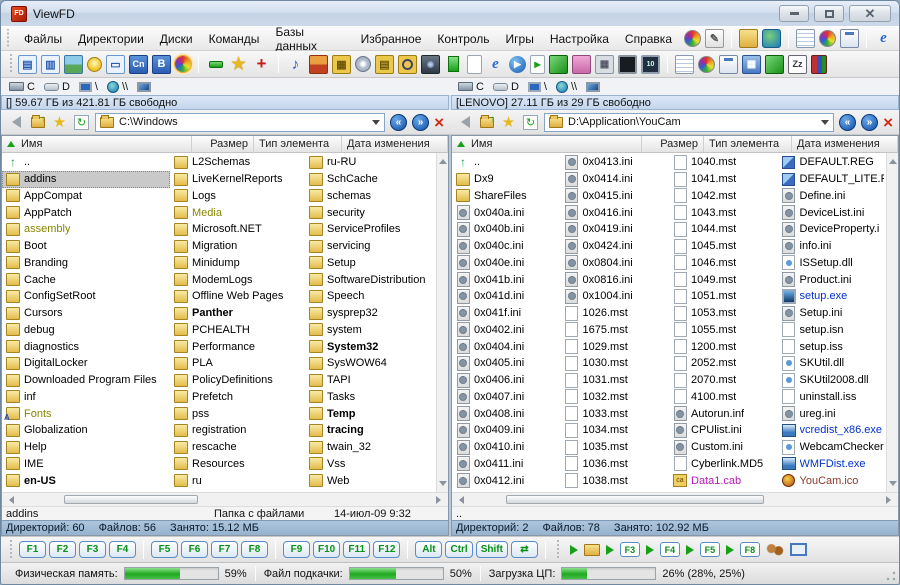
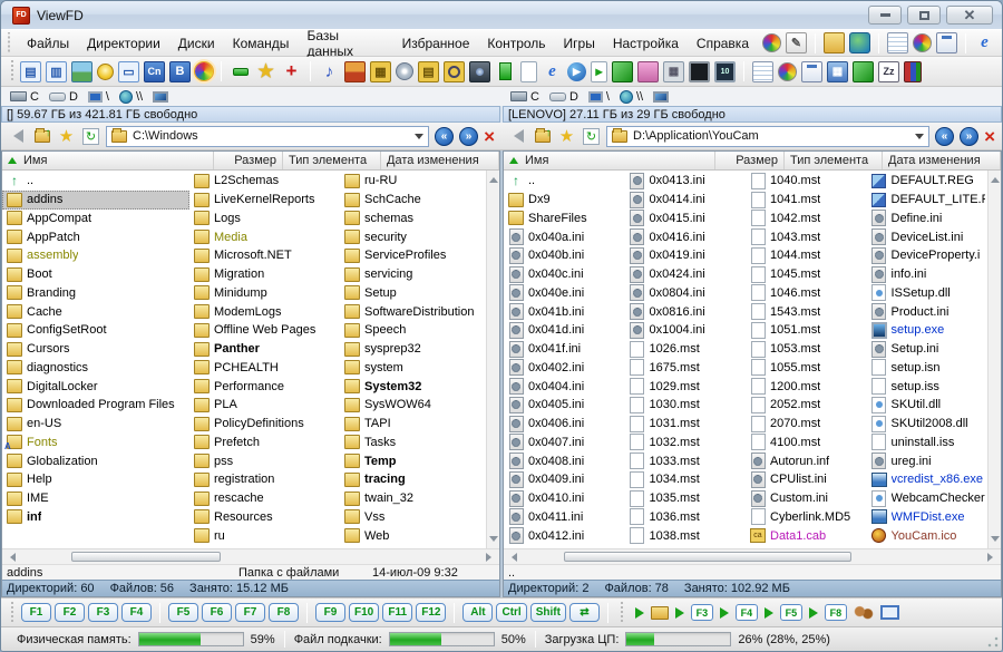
  ViewFD
  ✕
  Файлы
  Директории
  Диски
  Команды
  Базы данных
  Избранное
  Контроль
  Игры
  Настройка
  Справка
  C
  D
  \
  \\
  C
  D
  \
  \\
  [] 59.67 ГБ из 421.81 ГБ свободно
  [LENOVO] 27.11 ГБ из 29 ГБ свободно
  ↑
  ★
  ↻
  C:\Windows
  «
  »
  ×
  ↑
  ★
  ↻
  D:\Application\YouCam
  «
  »
  ×
  Имя
  Размер
  Тип элемента
  Дата изменения
  ..
  addins
  AppCompat
  AppPatch
  assembly
  Boot
  Branding
  Cache
  ConfigSetRoot
  Cursors
- debug
  diagnostics
  DigitalLocker
  Downloaded Program Files
- inf
+ en-US
  Fonts
  Globalization
  Help
  IME
- en-US
+ inf
  L2Schemas
  LiveKernelReports
  Logs
  Media
  Microsoft.NET
  Migration
  Minidump
  ModemLogs
  Offline Web Pages
  Panther
  PCHEALTH
  Performance
  PLA
  PolicyDefinitions
  Prefetch
  pss
  registration
  rescache
  Resources
  ru
  ru-RU
  SchCache
  schemas
  security
  ServiceProfiles
  servicing
  Setup
  SoftwareDistribution
  Speech
  sysprep32
  system
  System32
  SysWOW64
  TAPI
  Tasks
  Temp
  tracing
  twain_32
  Vss
  Web
  addins
  Папка с файлами
  14-июл-09 9:32
  Директорий: 60
  Файлов: 56
  Занято: 15.12 МБ
  Имя
  Размер
  Тип элемента
  Дата изменения
  ..
  Dx9
  ShareFiles
  0x040a.ini
  0x040b.ini
  0x040c.ini
  0x040e.ini
  0x041b.ini
  0x041d.ini
  0x041f.ini
  0x0402.ini
  0x0404.ini
  0x0405.ini
  0x0406.ini
  0x0407.ini
  0x0408.ini
  0x0409.ini
  0x0410.ini
  0x0411.ini
  0x0412.ini
  0x0413.ini
  0x0414.ini
  0x0415.ini
  0x0416.ini
  0x0419.ini
  0x0424.ini
  0x0804.ini
  0x0816.ini
  0x1004.ini
  1026.mst
  1675.mst
  1029.mst
  1030.mst
  1031.mst
  1032.mst
  1033.mst
  1034.mst
  1035.mst
  1036.mst
  1038.mst
  1040.mst
  1041.mst
  1042.mst
  1043.mst
  1044.mst
  1045.mst
  1046.mst
- 1049.mst
+ 1543.mst
  1051.mst
  1053.mst
  1055.mst
  1200.mst
  2052.mst
  2070.mst
  4100.mst
  Autorun.inf
  CPUlist.ini
  Custom.ini
  Cyberlink.MD5
  Data1.cab
  DEFAULT.REG
  DEFAULT_LITE.
  Define.ini
  DeviceList.ini
  DeviceProperty.i
  info.ini
  ISSetup.dll
  Product.ini
  setup.exe
  Setup.ini
  setup.isn
  setup.iss
  SKUtil.dll
  SKUtil2008.dll
  uninstall.iss
  ureg.ini
  vcredist_x86.exe
  WebcamChecker
  WMFDist.exe
  YouCam.ico
  ..
  Директорий: 2
  Файлов: 78
  Занято: 102.92 МБ
  F1
  F2
  F3
  F4
  F5
  F6
  F7
  F8
  F9
  F10
  F11
  F12
  Alt
  Ctrl
  Shift
  ⇄
  F3
  F4
  F5
  F8
  Физическая память:
  59%
  Файл подкачки:
  50%
  Загрузка ЦП:
  26% (28%, 25%)
